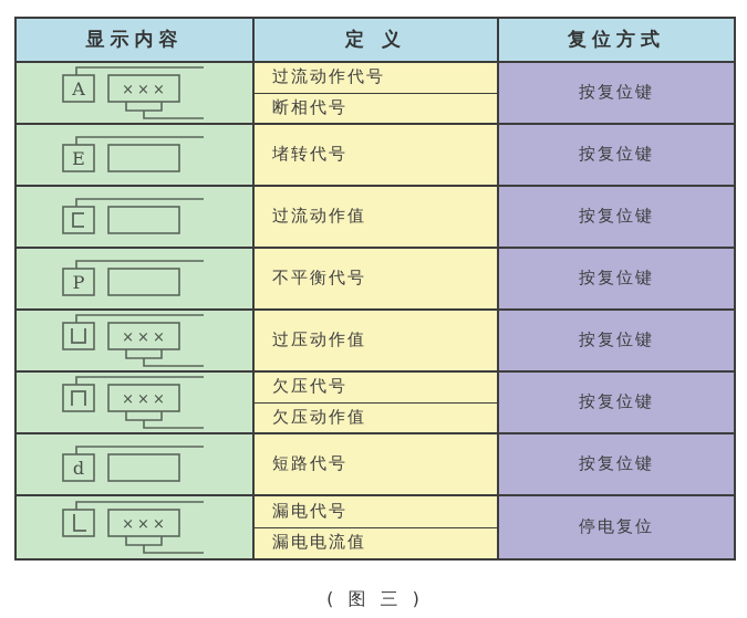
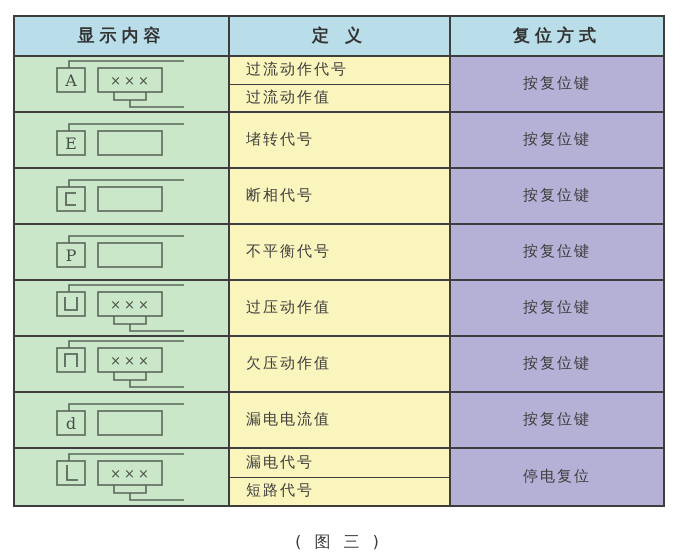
  显示内容
  定 义
  复位方式
  A
  ×××
  过流动作代号
- 断相代号
+ 过流动作值
  按复位键
  E
  堵转代号
  按复位键
- 过流动作值
+ 断相代号
  按复位键
  P
  不平衡代号
  按复位键
  ×××
  过压动作值
  按复位键
  ×××
- 欠压代号
  欠压动作值
  按复位键
  d
- 短路代号
+ 漏电电流值
  按复位键
  ×××
  漏电代号
- 漏电电流值
+ 短路代号
  停电复位
  ( 图 三 )
